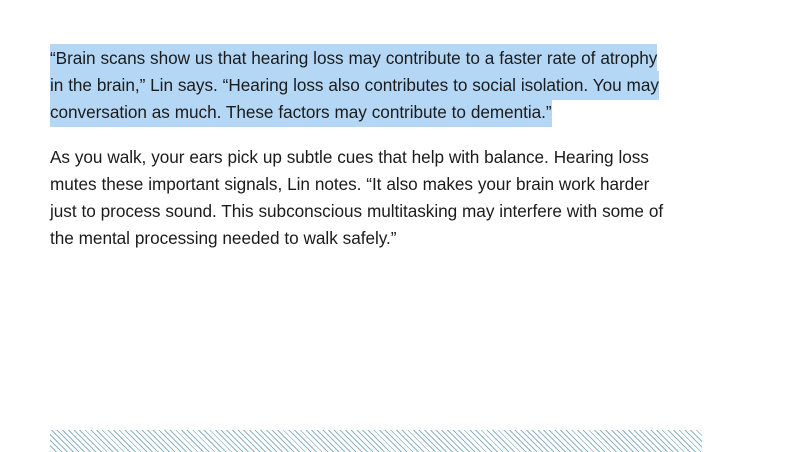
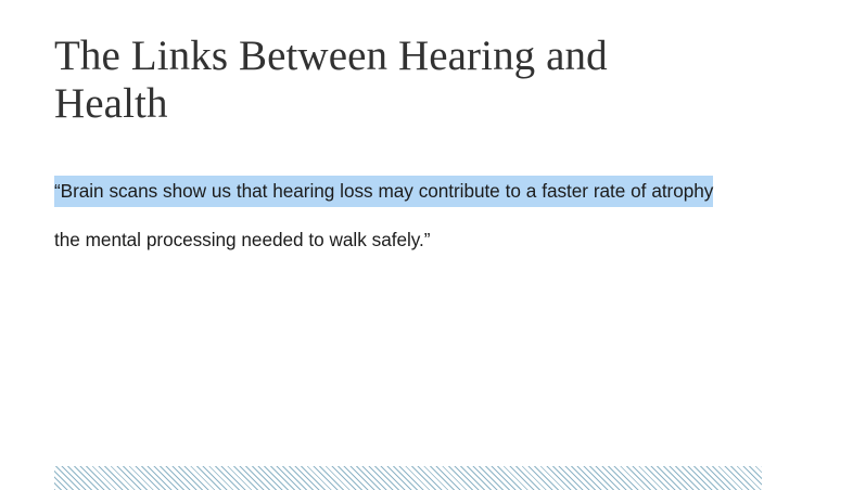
+ The Links Between Hearing and
+ Health
  “Brain scans show us that hearing loss may contribute to a faster rate of atrophy
- in the brain,” Lin says. “Hearing loss also contributes to social isolation. You may
- conversation as much. These factors may contribute to dementia.”
- As you walk, your ears pick up subtle cues that help with balance. Hearing loss
- mutes these important signals, Lin notes. “It also makes your brain work harder
- just to process sound. This subconscious multitasking may interfere with some of
  the mental processing needed to walk safely.”
